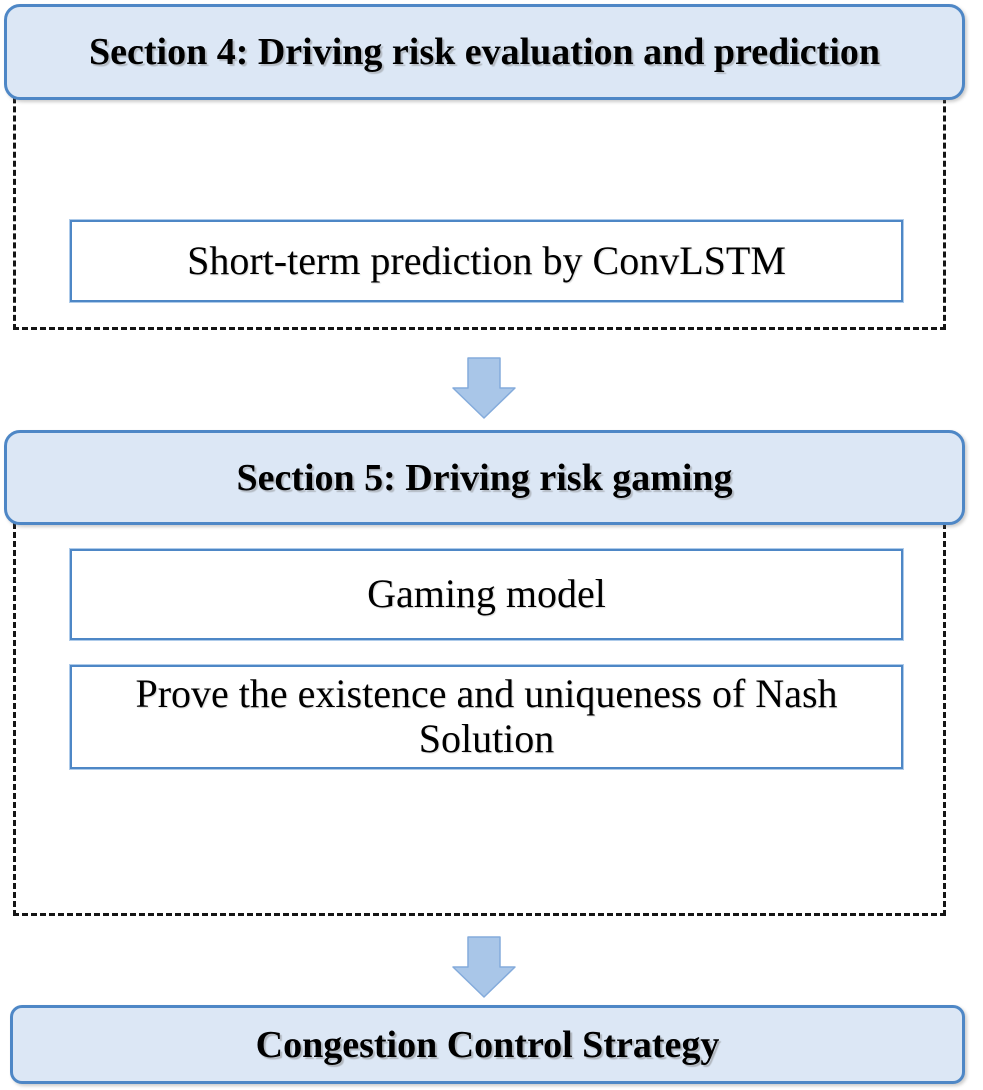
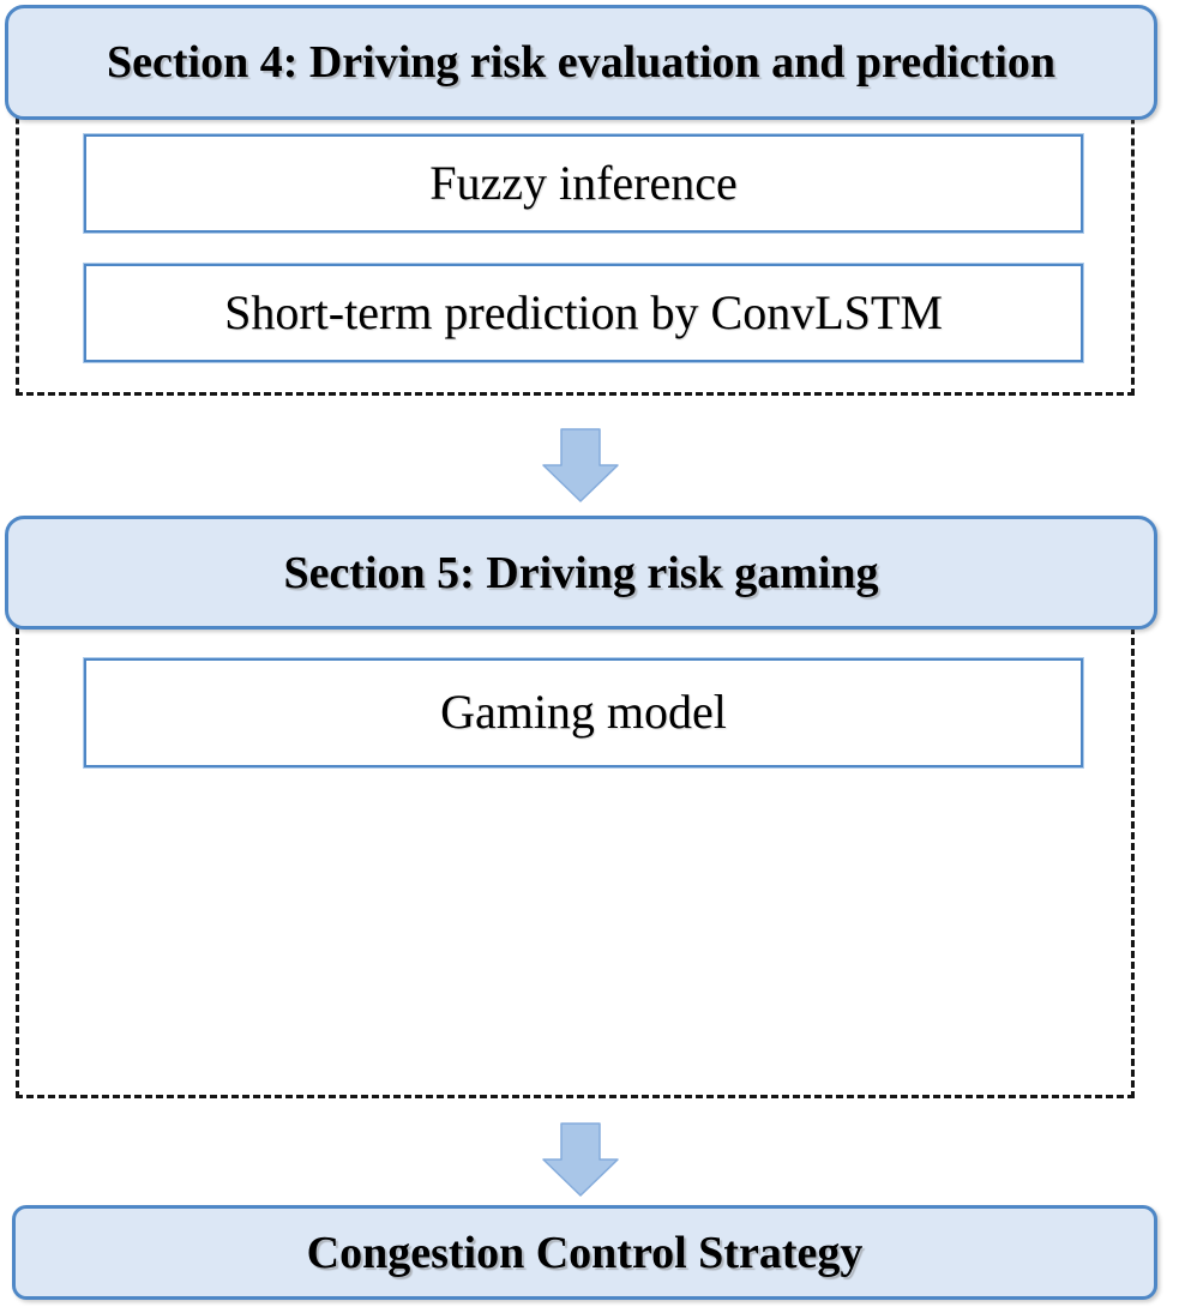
  Section 4: Driving risk evaluation and prediction
+ Fuzzy inference
  Short-term prediction by ConvLSTM
  Section 5: Driving risk gaming
  Gaming model
- Prove the existence and uniqueness of Nash Solution
  Congestion Control Strategy
